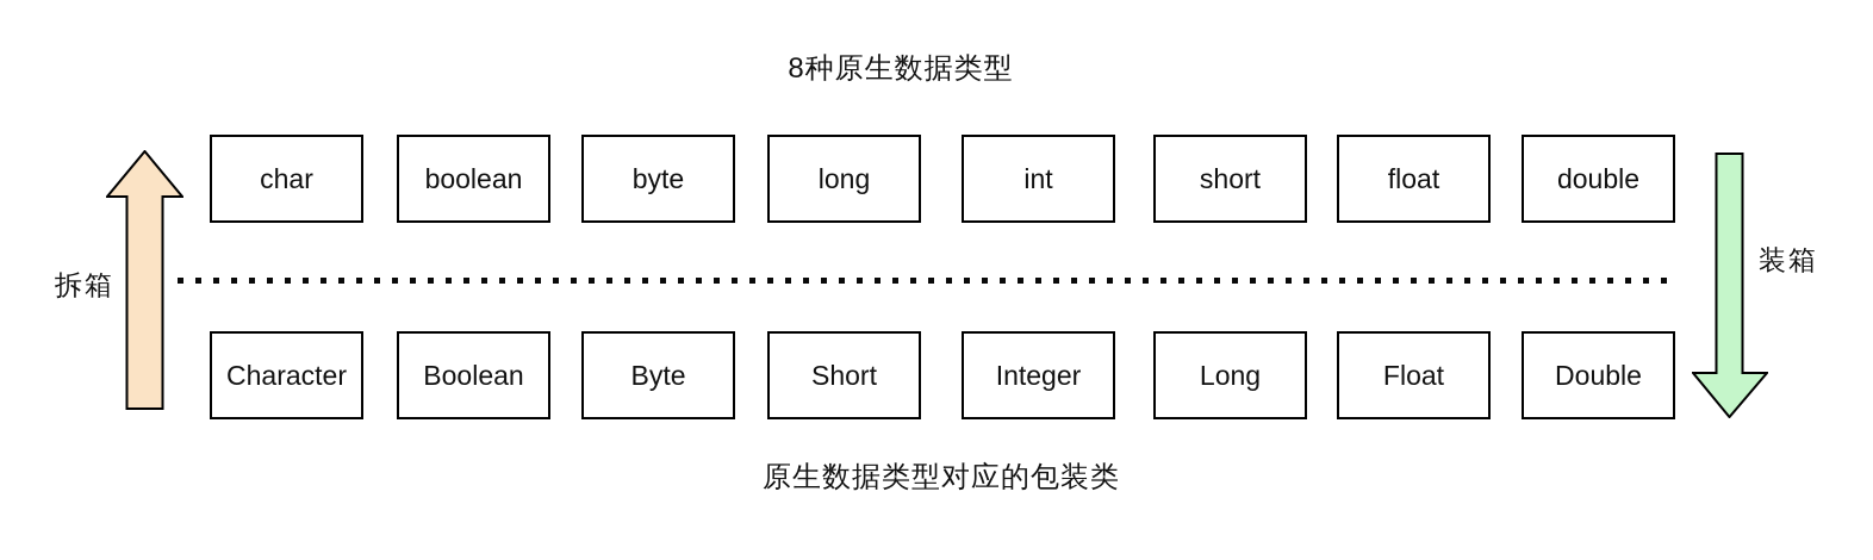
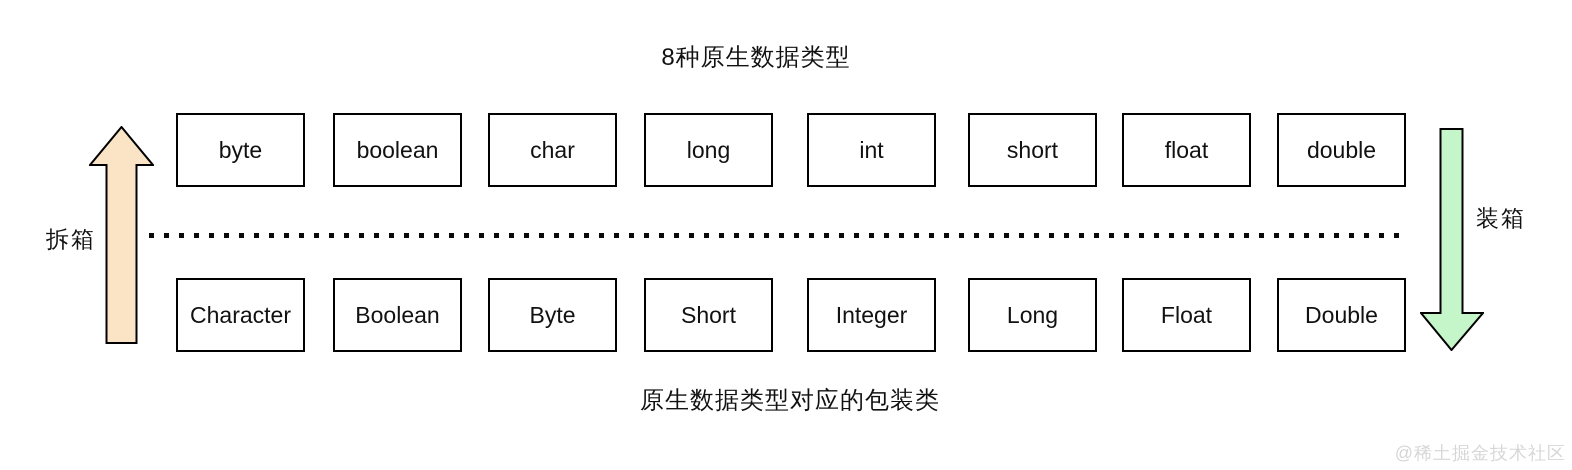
  8种原生数据类型
  拆箱
  装箱
- char
+ byte
  boolean
- byte
+ char
  long
  int
  short
  float
  double
  Character
  Boolean
  Byte
  Short
  Integer
  Long
  Float
  Double
  原生数据类型对应的包装类
+ @稀土掘金技术社区
